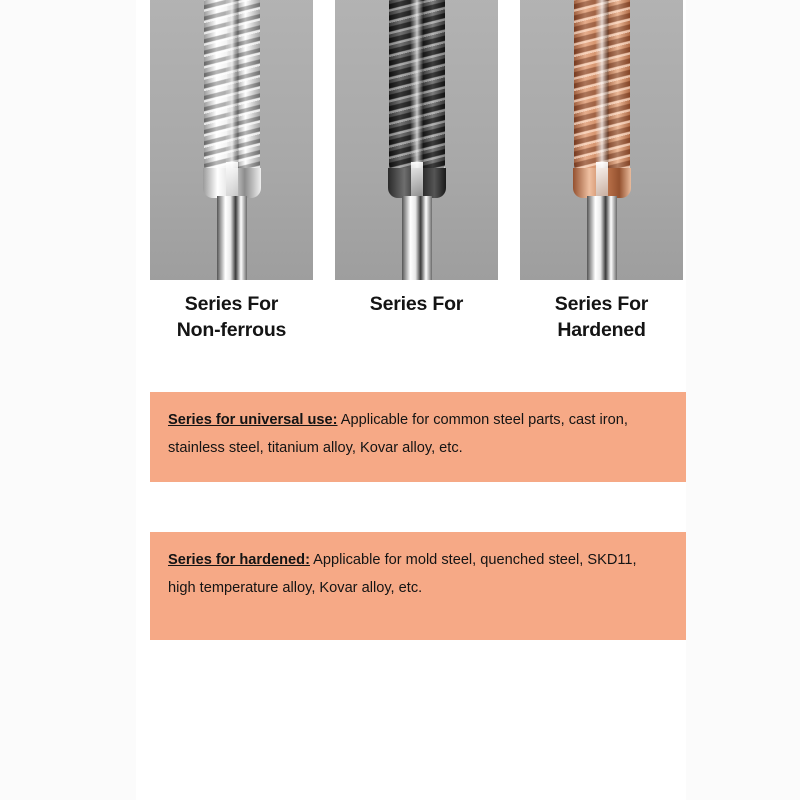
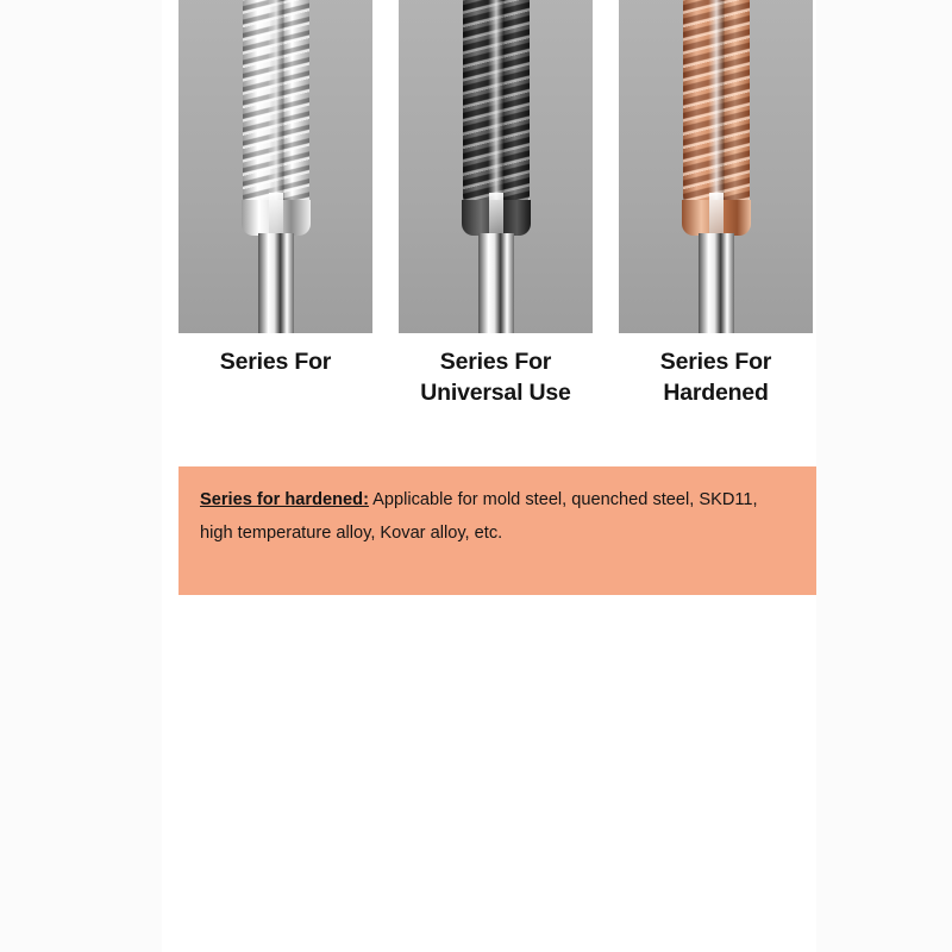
  Series For
- Non-ferrous
  Series For
+ Universal Use
  Series For
  Hardened
- Series for universal use: Applicable for common steel parts, cast iron, stainless steel, titanium alloy, Kovar alloy, etc.
  Series for hardened: Applicable for mold steel, quenched steel, SKD11, high temperature alloy, Kovar alloy, etc.
